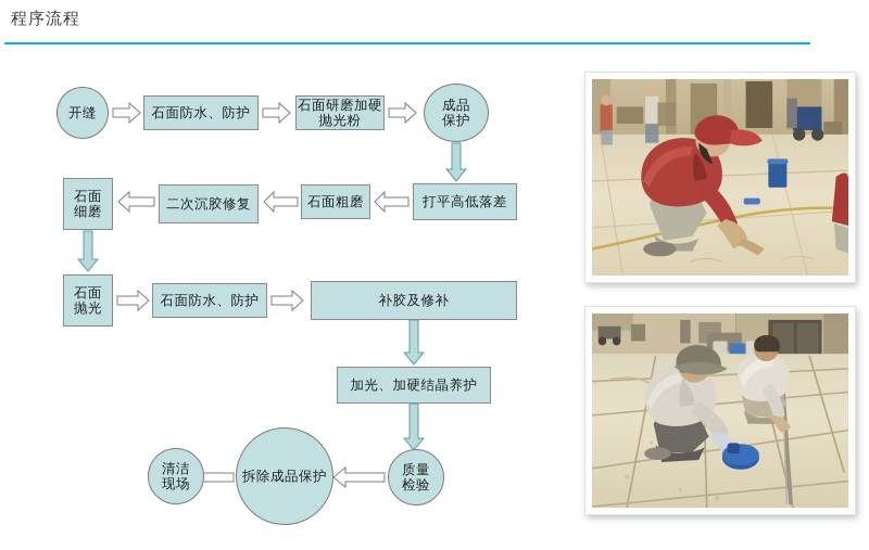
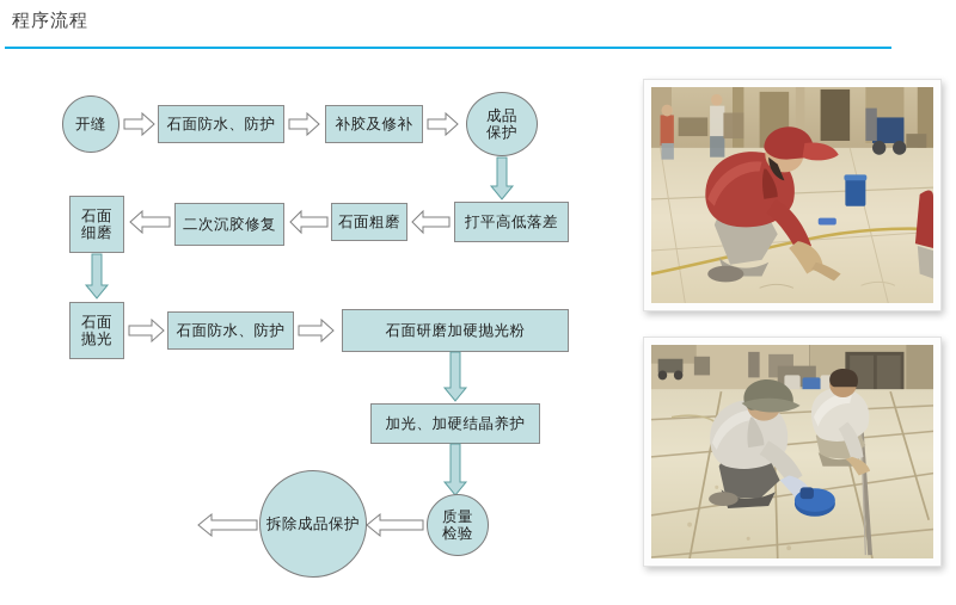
  程序流程
  开缝
  石面防水、防护
- 石面研磨加硬抛光粉
+ 补胶及修补
  成品
  保护
  打平高低落差
  石面粗磨
  二次沉胶修复
  石面
  细磨
  石面
  抛光
  石面防水、防护
- 补胶及修补
+ 石面研磨加硬抛光粉
  加光、加硬结晶养护
  质量
  检验
  拆除成品保护
- 清洁
- 现场
